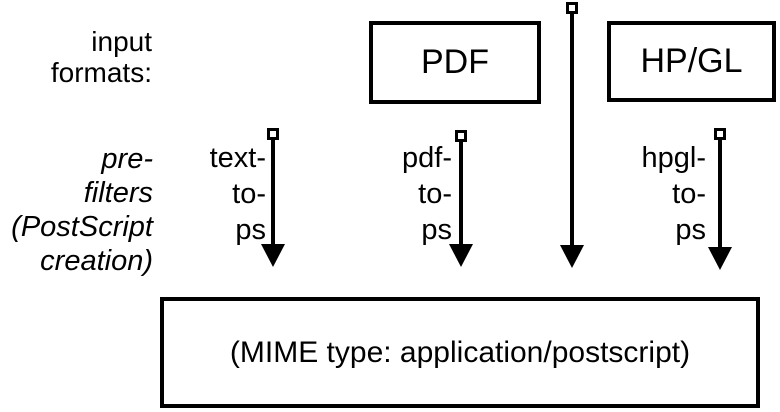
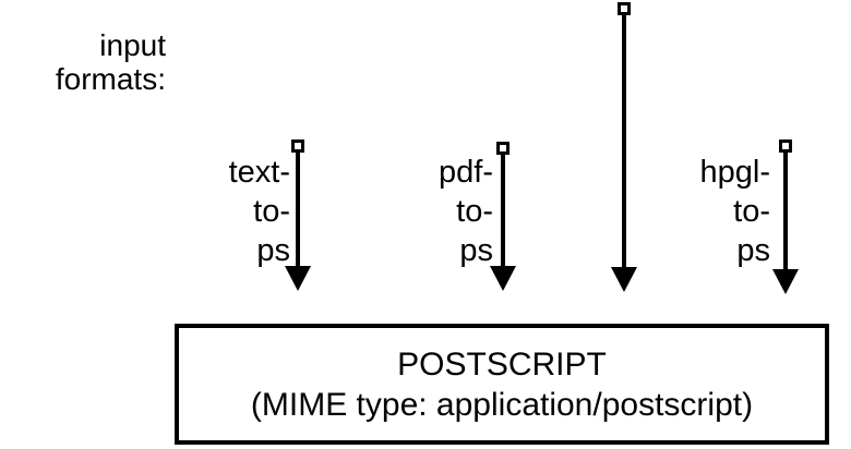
  input
  formats:
- pre-
- filters
- (PostScript
- creation)
- PDF
- HP/GL
  text-
  to-
  ps
  pdf-
  to-
  ps
  hpgl-
  to-
  ps
+ POSTSCRIPT
  (MIME type: application/postscript)
